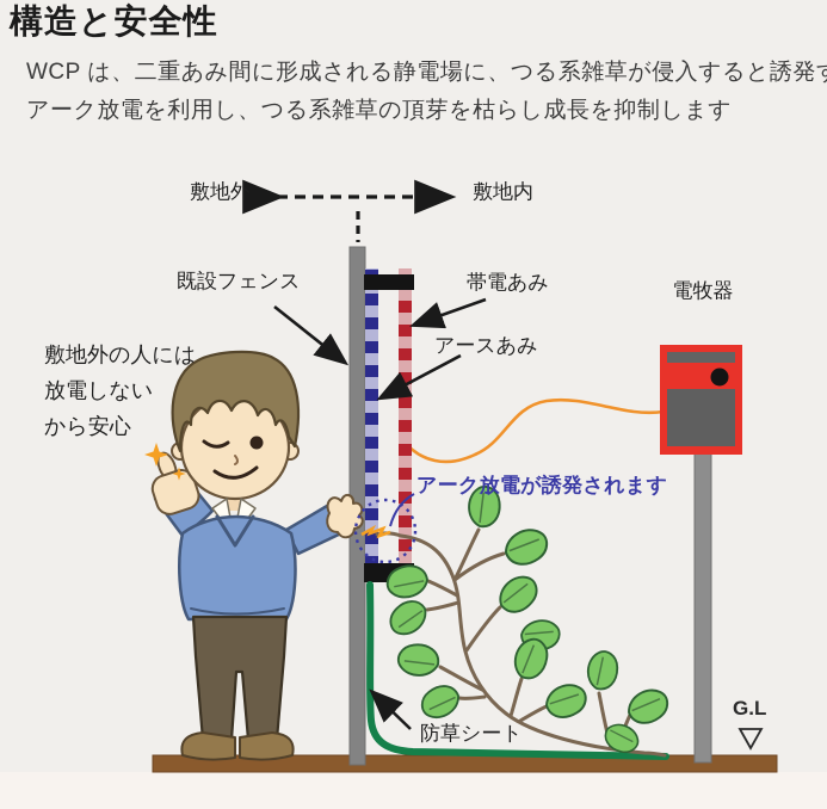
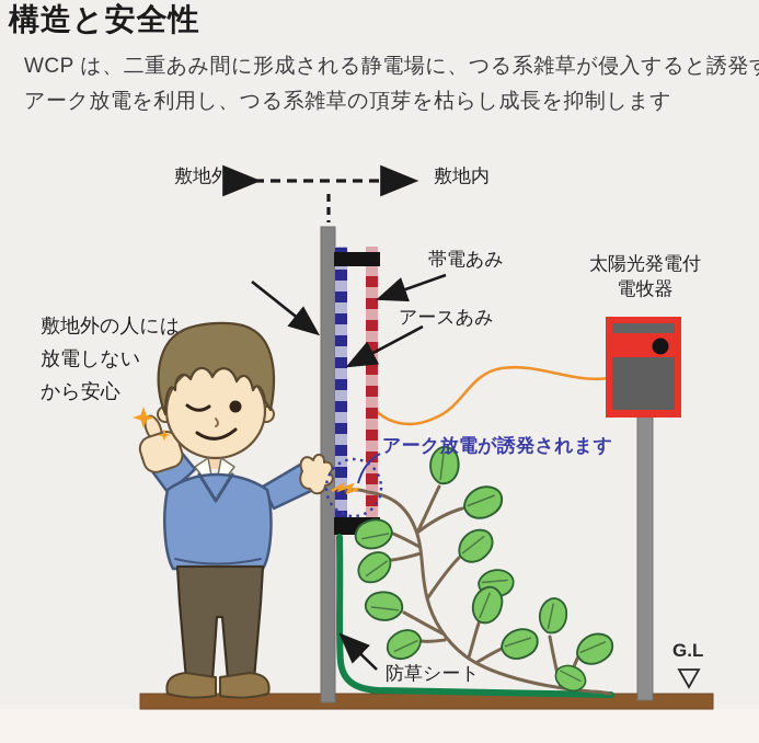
  構造と安全性
  WCP は、二重あみ間に形成される静電場に、つる系雑草が侵入すると誘発
  アーク放電を利用し、つる系雑草の頂芽を枯らし成長を抑制します
  敷地外
  敷地内
- 既設フェンス
  帯電あみ
  アースあみ
+ 太陽光発電付
  電牧器
  敷地外の人には
  放電しない
  から安心
  アーク放電が誘発されます
  防草シート
  G.L
